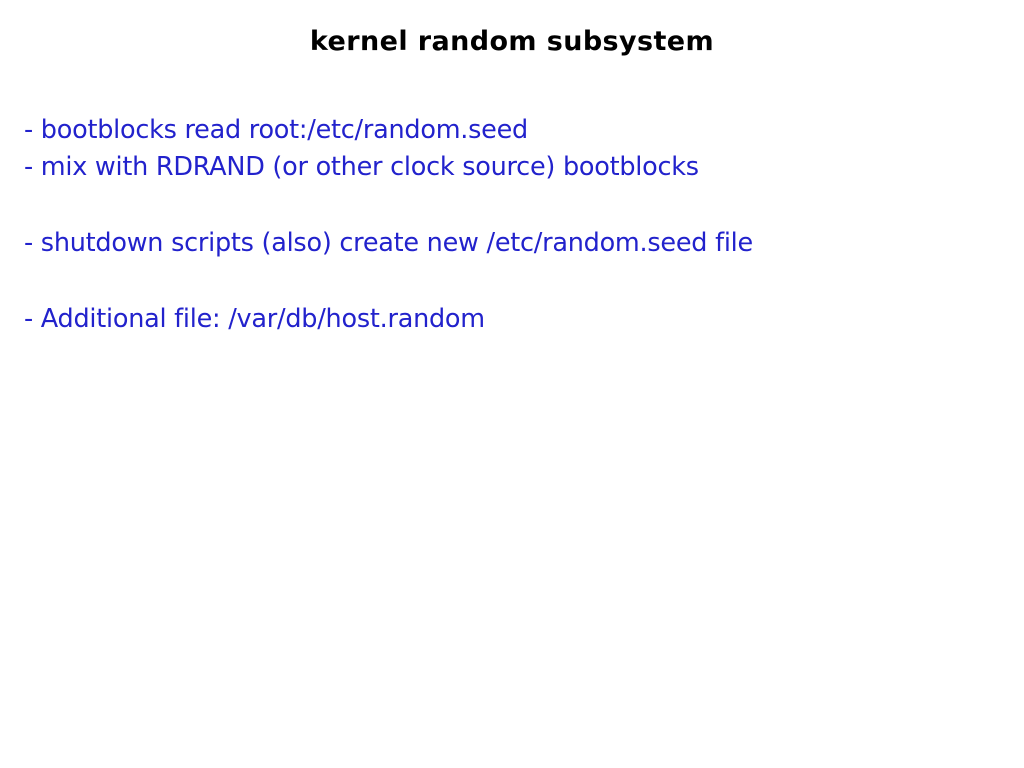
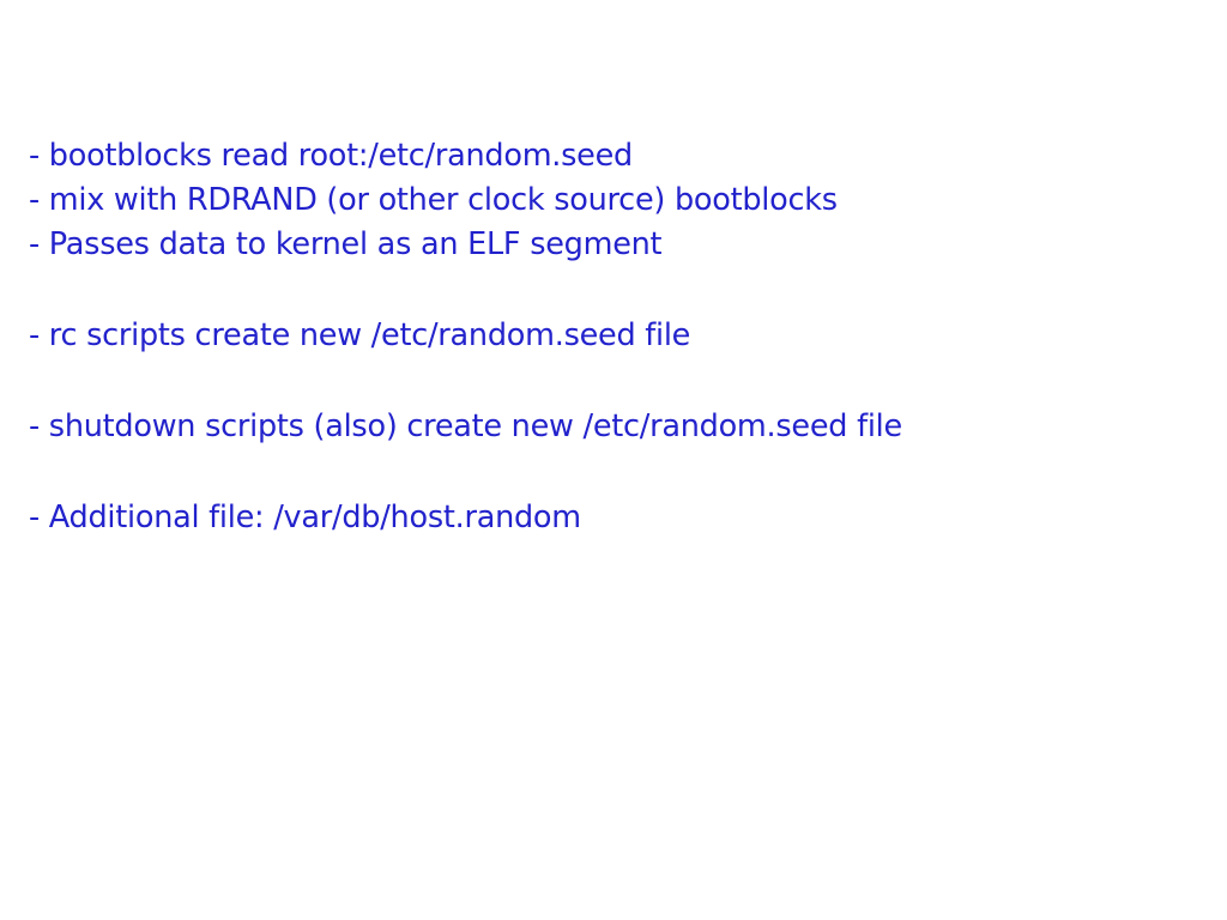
- kernel random subsystem
  - bootblocks read root:/etc/random.seed
  - mix with RDRAND (or other clock source) bootblocks
+ - Passes data to kernel as an ELF segment
+ - rc scripts create new /etc/random.seed file
  - shutdown scripts (also) create new /etc/random.seed file
  - Additional file: /var/db/host.random
